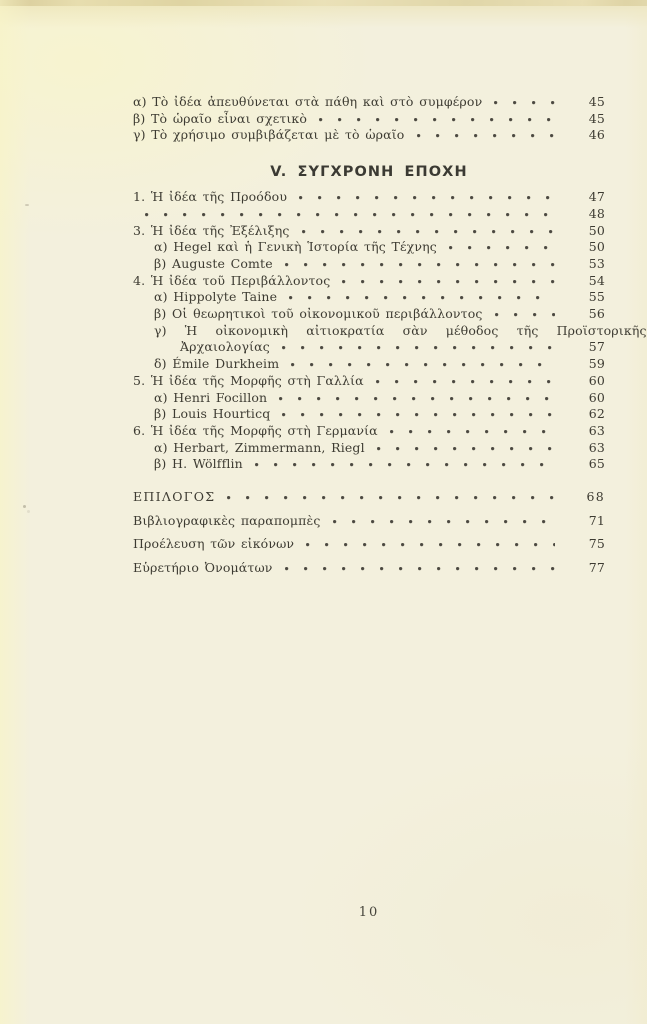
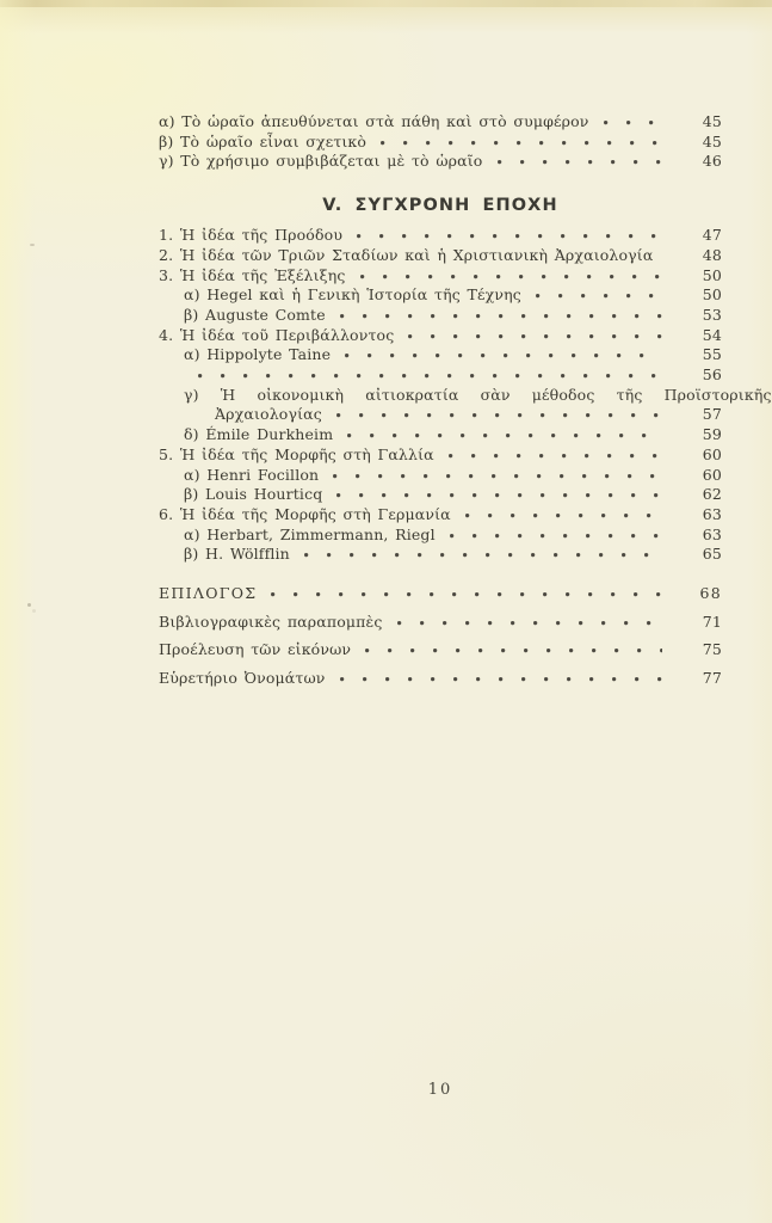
- α) Τὸ ἰδέα ἀπευθύνεται στὰ πάθη καὶ στὸ συμφέρον
+ α) Τὸ ὡραῖο ἀπευθύνεται στὰ πάθη καὶ στὸ συμφέρον
  45
  β) Τὸ ὡραῖο εἶναι σχετικὸ
  45
  γ) Τὸ χρήσιμο συμβιβάζεται μὲ τὸ ὡραῖο
  46
  V. ΣΥΓΧΡΟΝΗ ΕΠΟΧΗ
  1. Ἡ ἰδέα τῆς Προόδου
  47
+ 2. Ἡ ἰδέα τῶν Τριῶν Σταδίων καὶ ἡ Χριστιανικὴ Ἀρχαιολογία
  48
  3. Ἡ ἰδέα τῆς Ἐξέλιξης
  50
  α) Hegel καὶ ἡ Γενικὴ Ἱστορία τῆς Τέχνης
  50
  β) Auguste Comte
  53
  4. Ἡ ἰδέα τοῦ Περιβάλλοντος
  54
  α) Hippolyte Taine
  55
- β) Οἱ θεωρητικοὶ τοῦ οἰκονομικοῦ περιβάλλοντος
  56
  γ) Ἡ οἰκονομικὴ αἰτιοκρατία σὰν μέθοδος τῆς Προϊστορικῆς
  Ἀρχαιολογίας
  57
  δ) Émile Durkheim
  59
  5. Ἡ ἰδέα τῆς Μορφῆς στὴ Γαλλία
  60
  α) Henri Focillon
  60
  β) Louis Hourticq
  62
  6. Ἡ ἰδέα τῆς Μορφῆς στὴ Γερμανία
  63
  α) Herbart, Zimmermann, Riegl
  63
  β) H. Wölfflin
  65
  ΕΠΙΛΟΓΟΣ
  68
  Βιβλιογραφικὲς παραπομπὲς
  71
  Προέλευση τῶν εἰκόνων
  75
  Εὑρετήριο Ὀνομάτων
  77
  10
